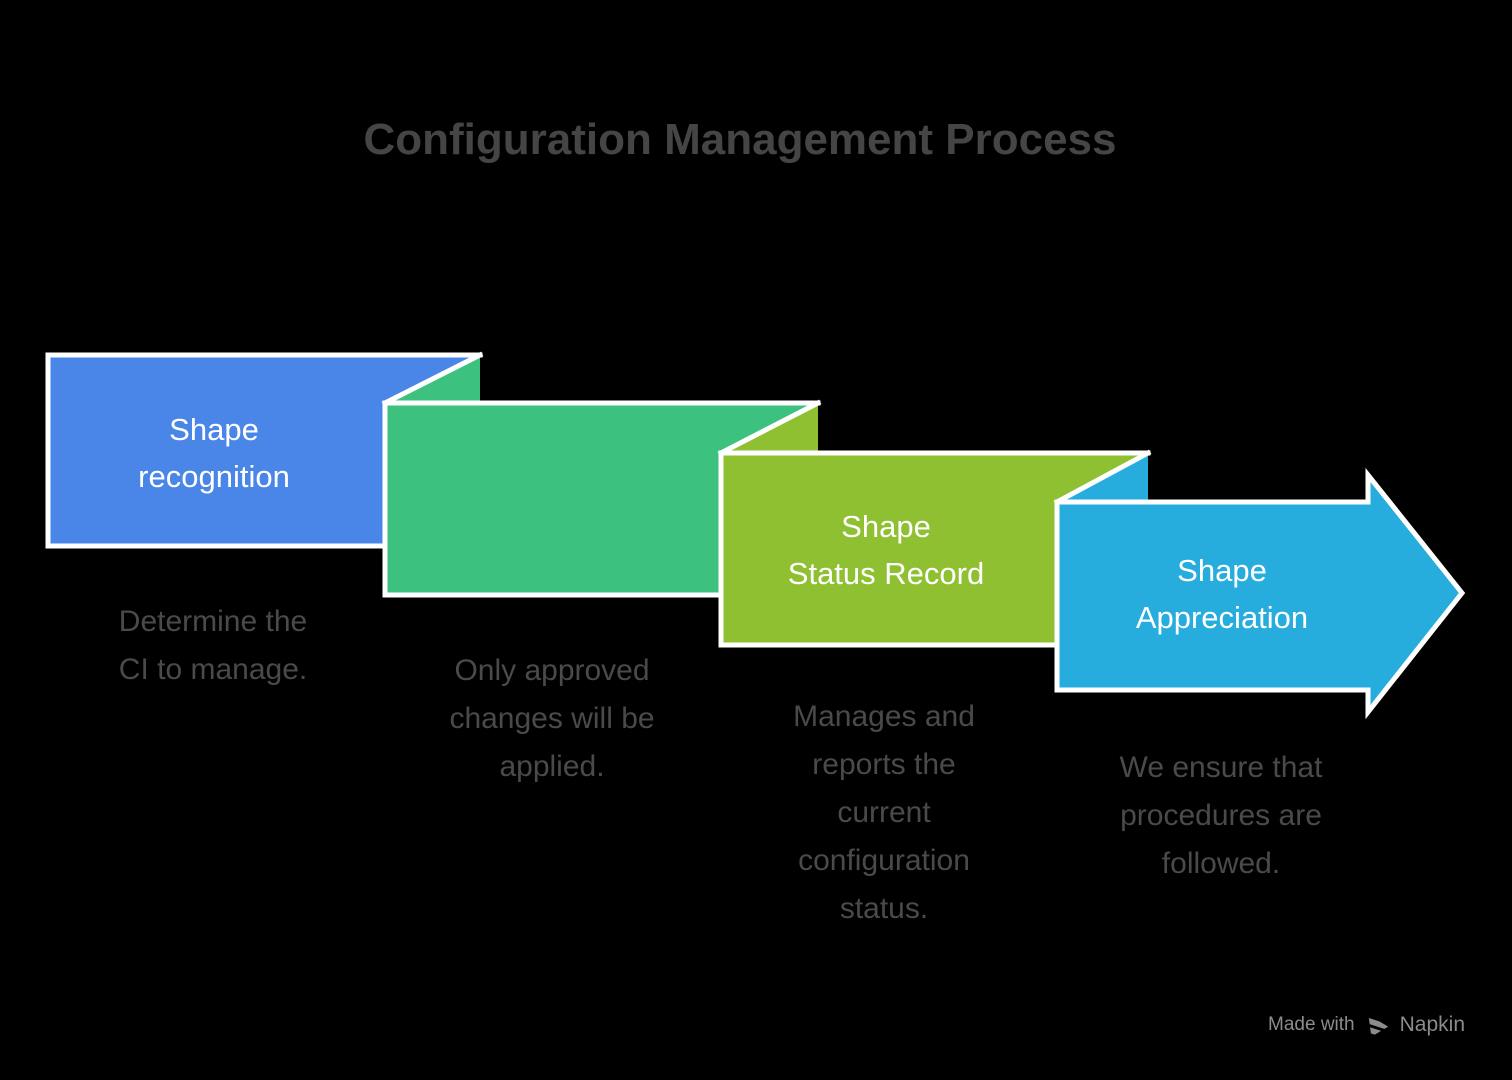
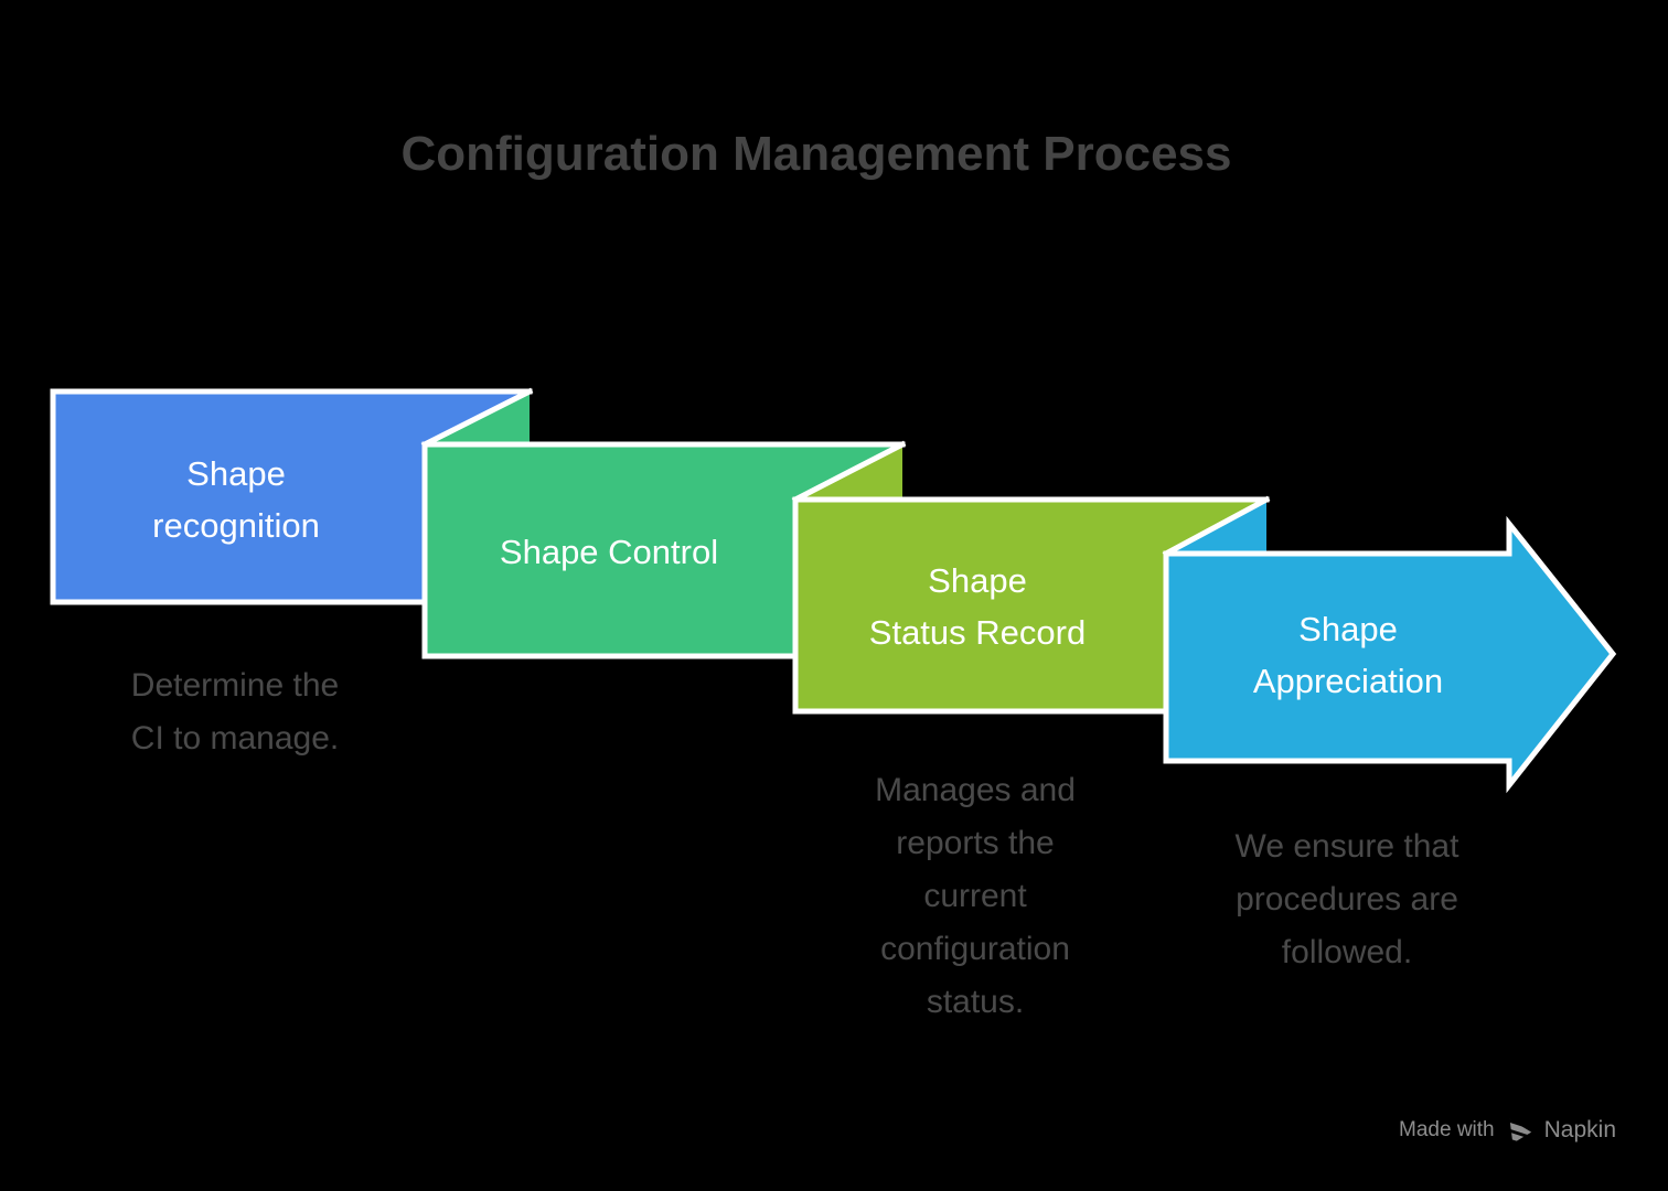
  Configuration Management Process
  Shape
  recognition
+ Shape Control
  Shape
  Status Record
  Shape
  Appreciation
  Determine the
  CI to manage.
- Only approved
- changes will be
- applied.
  Manages and
  reports the
  current
  configuration
  status.
  We ensure that
  procedures are
  followed.
  Made with
  Napkin
